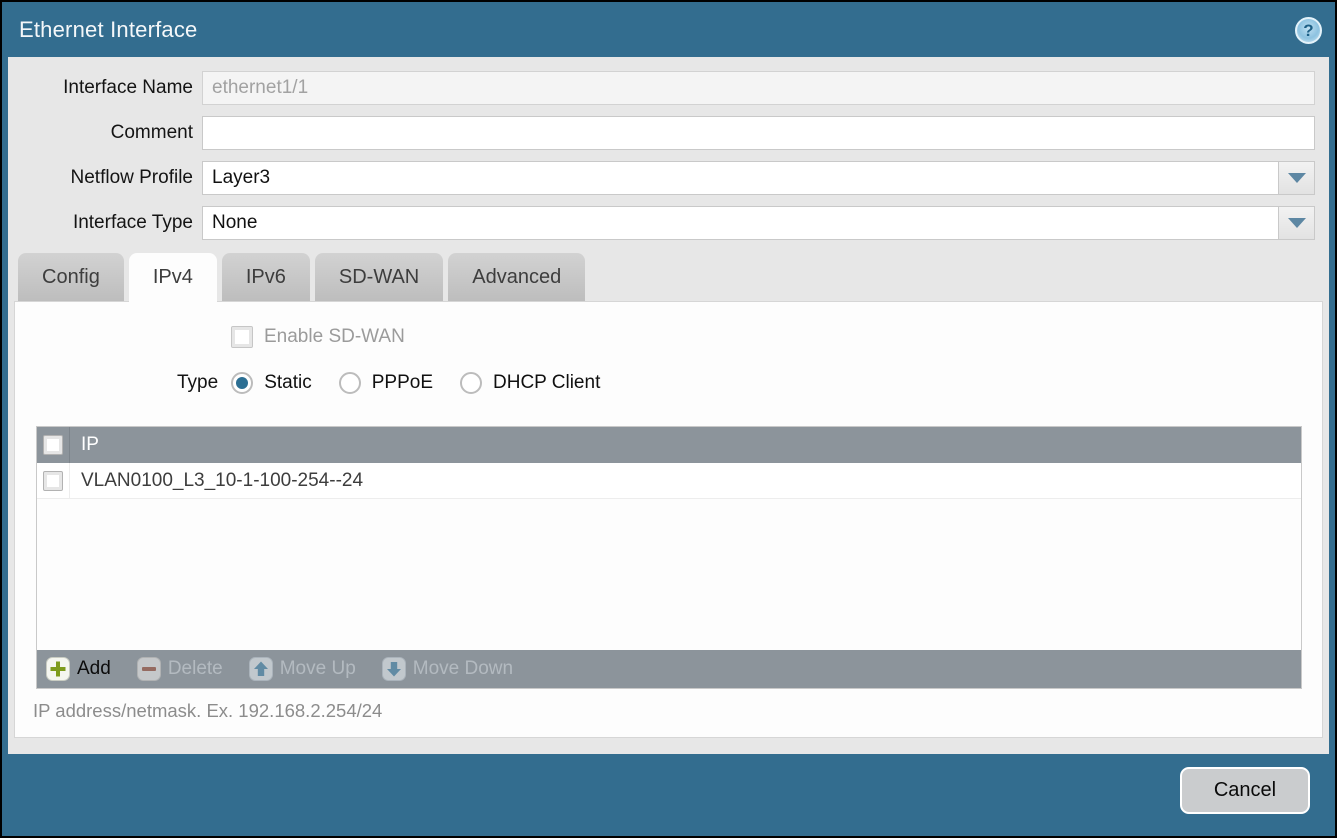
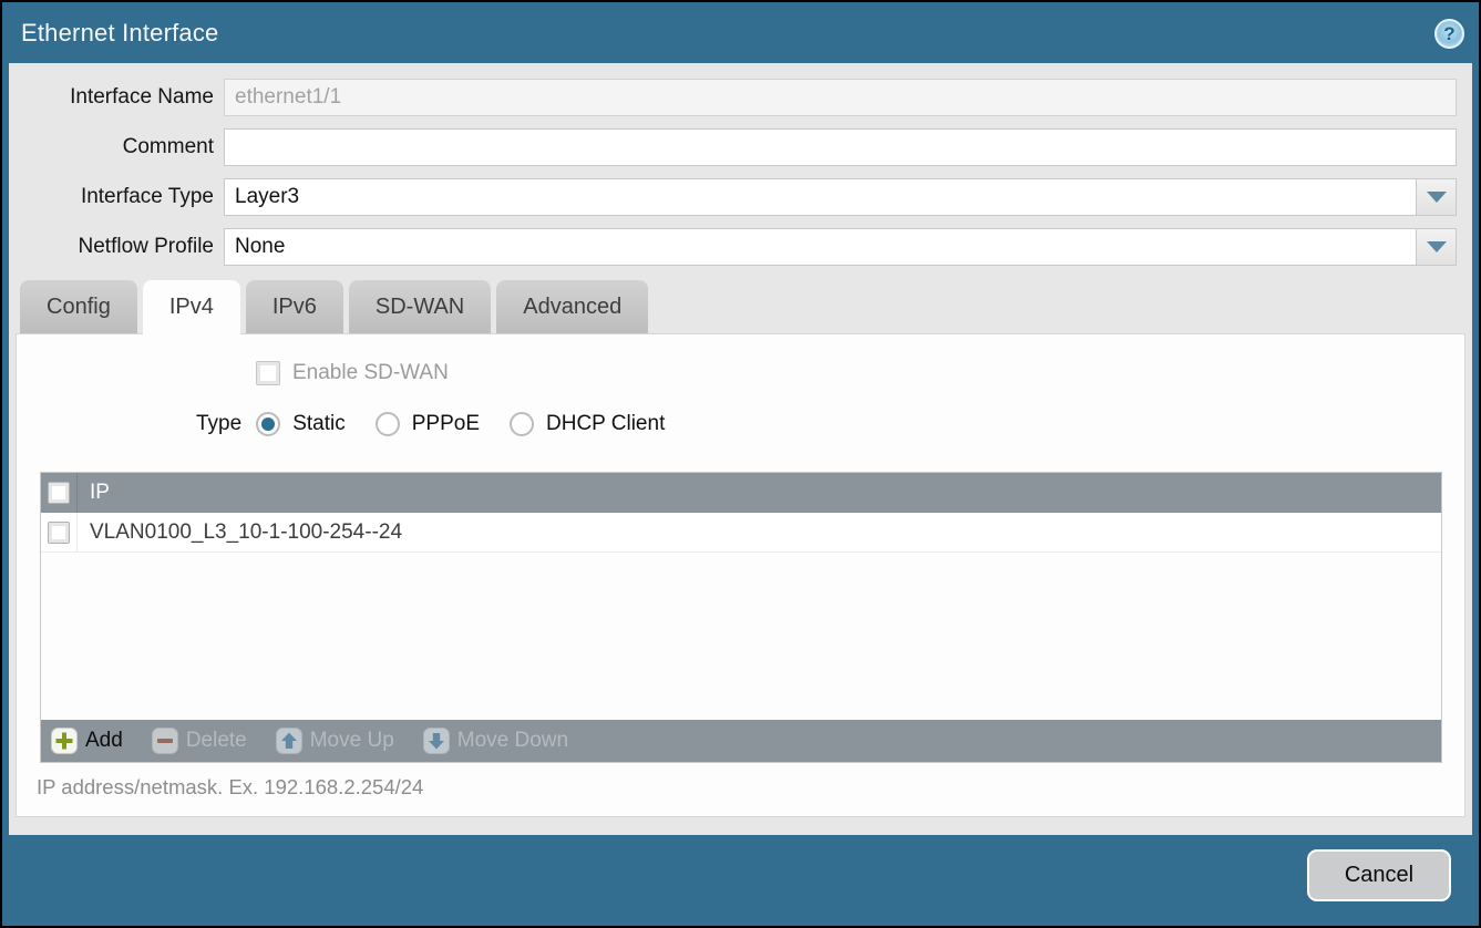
  Ethernet Interface
  ?
  Interface Name
  ethernet1/1
  Comment
- Netflow Profile
+ Interface Type
  Layer3
- Interface Type
+ Netflow Profile
  None
  Config
  IPv4
  IPv6
  SD-WAN
  Advanced
  Enable SD-WAN
  Type
  Static
  PPPoE
  DHCP Client
  IP
  VLAN0100_L3_10-1-100-254--24
  Add
  Delete
  Move Up
  Move Down
  IP address/netmask. Ex. 192.168.2.254/24
  Cancel
